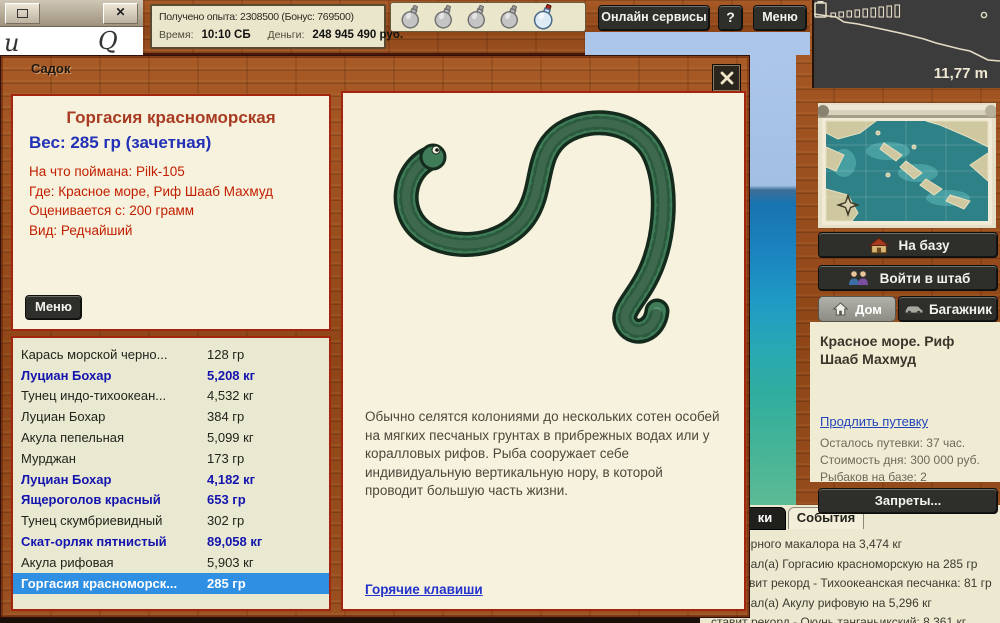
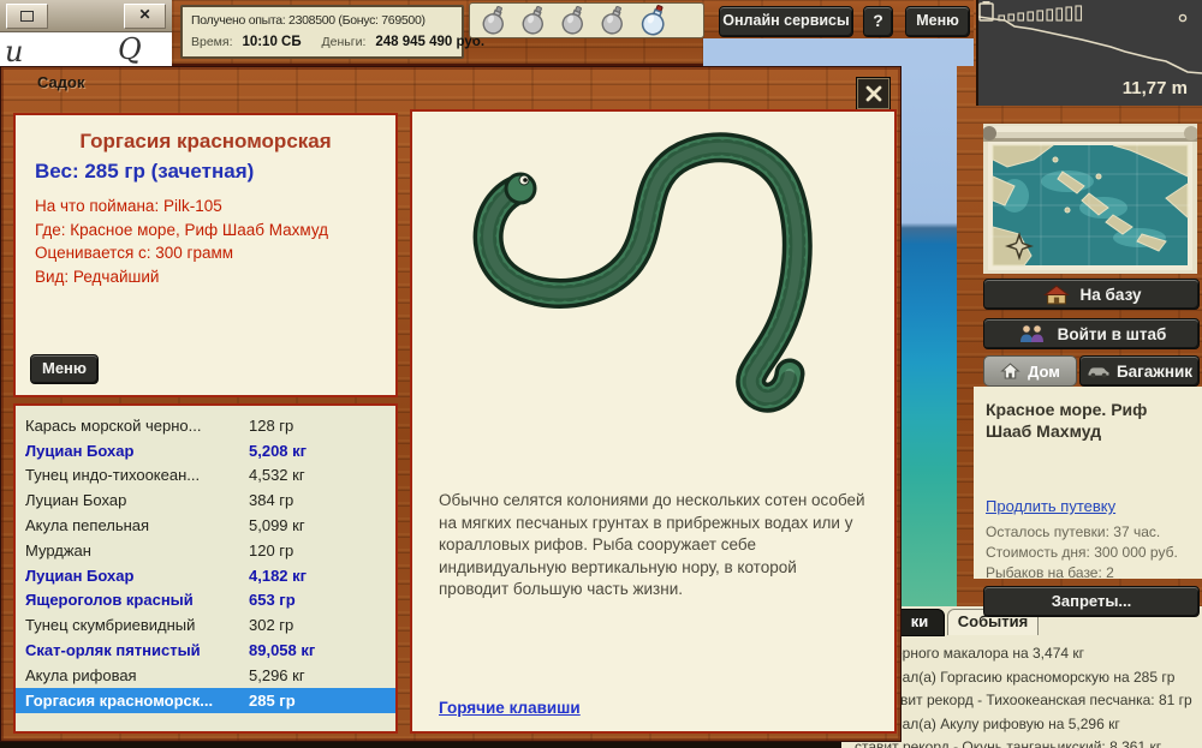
  ✕
  и
  Q
  Получено опыта: 2308500 (Бонус: 769500)
  Время: 10:10 СБ Деньги: 248 945 490 руб.
  Онлайн сервисы
  ?
  Меню
  11,77 m
  На базу
  Войти в штаб
  Дом
  Багажник
  Красное море. Риф Шааб Махмуд
  Продлить путевку
  Осталось путевки: 37 час.
  Стоимость дня: 300 000 руб.
  Рыбаков на базе: 2
  Запреты...
  ки
  События
  рного макалора на 3,474 кг
  ал(а) Горгасию красноморскую на 285 гр
  вит рекорд - Тихоокеанская песчанка: 81 гр
  ал(а) Акулу рифовую на 5,296 кг
  ставит рекорд - Окунь танганьикский: 8,361 кг
  Садок
  Горгасия красноморская
  Вес: 285 гр (зачетная)
  На что поймана: Pilk-105
  Где: Красное море, Риф Шааб Махмуд
- Оценивается с: 200 грамм
+ Оценивается с: 300 грамм
  Вид: Редчайший
  Меню
  Карась морской черно...
  128 гр
  Луциан Бохар
  5,208 кг
  Тунец индо-тихоокеан...
  4,532 кг
  Луциан Бохар
  384 гр
  Акула пепельная
  5,099 кг
  Мурджан
- 173 гр
+ 120 гр
  Луциан Бохар
  4,182 кг
  Ящероголов красный
  653 гр
  Тунец скумбриевидный
  302 гр
  Скат-орляк пятнистый
  89,058 кг
  Акула рифовая
- 5,903 кг
+ 5,296 кг
  Горгасия красноморск...
  285 гр
  Обычно селятся колониями до нескольких сотен особей на мягких песчаных грунтах в прибрежных водах или у коралловых рифов. Рыба сооружает себе индивидуальную вертикальную нору, в которой проводит большую часть жизни.
  Горячие клавиши
